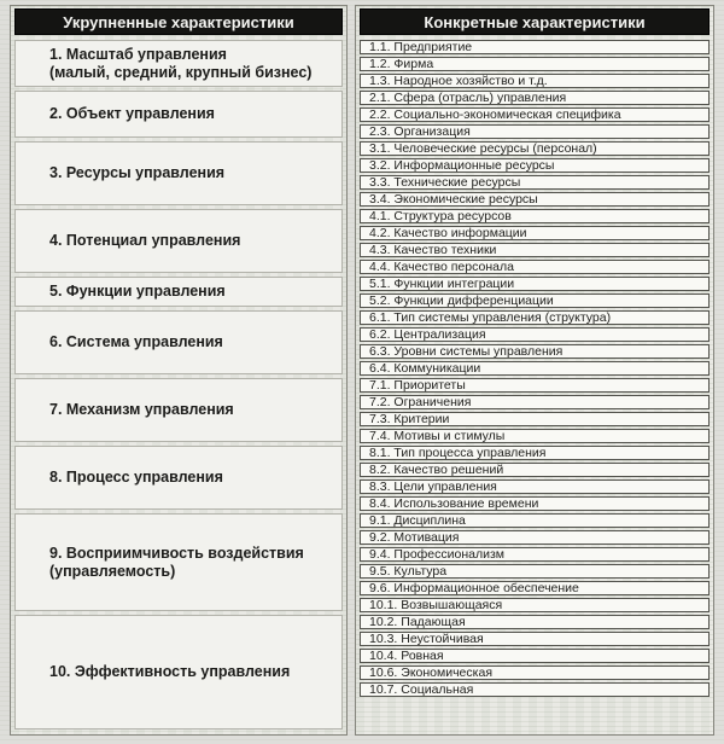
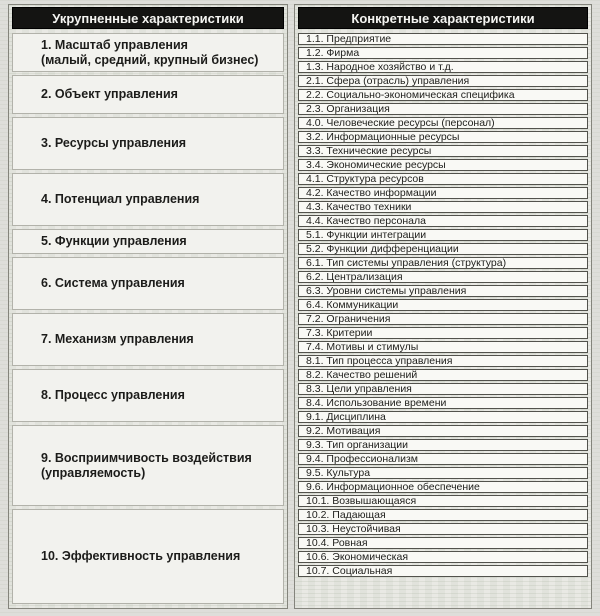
  Укрупненные характеристики
  1. Масштаб управления
  (малый, средний, крупный бизнес)
  2. Объект управления
  3. Ресурсы управления
  4. Потенциал управления
  5. Функции управления
  6. Система управления
  7. Механизм управления
  8. Процесс управления
  9. Восприимчивость воздействия
  (управляемость)
  10. Эффективность управления
  Конкретные характеристики
  1.1. Предприятие
  1.2. Фирма
  1.3. Народное хозяйство и т.д.
  2.1. Сфера (отрасль) управления
  2.2. Социально-экономическая специфика
  2.3. Организация
- 3.1. Человеческие ресурсы (персонал)
+ 4.0. Человеческие ресурсы (персонал)
  3.2. Информационные ресурсы
  3.3. Технические ресурсы
  3.4. Экономические ресурсы
  4.1. Структура ресурсов
  4.2. Качество информации
  4.3. Качество техники
  4.4. Качество персонала
  5.1. Функции интеграции
  5.2. Функции дифференциации
  6.1. Тип системы управления (структура)
  6.2. Централизация
  6.3. Уровни системы управления
  6.4. Коммуникации
- 7.1. Приоритеты
  7.2. Ограничения
  7.3. Критерии
  7.4. Мотивы и стимулы
  8.1. Тип процесса управления
  8.2. Качество решений
  8.3. Цели управления
  8.4. Использование времени
  9.1. Дисциплина
  9.2. Мотивация
+ 9.3. Тип организации
  9.4. Профессионализм
  9.5. Культура
  9.6. Информационное обеспечение
  10.1. Возвышающаяся
  10.2. Падающая
  10.3. Неустойчивая
  10.4. Ровная
  10.6. Экономическая
  10.7. Социальная
